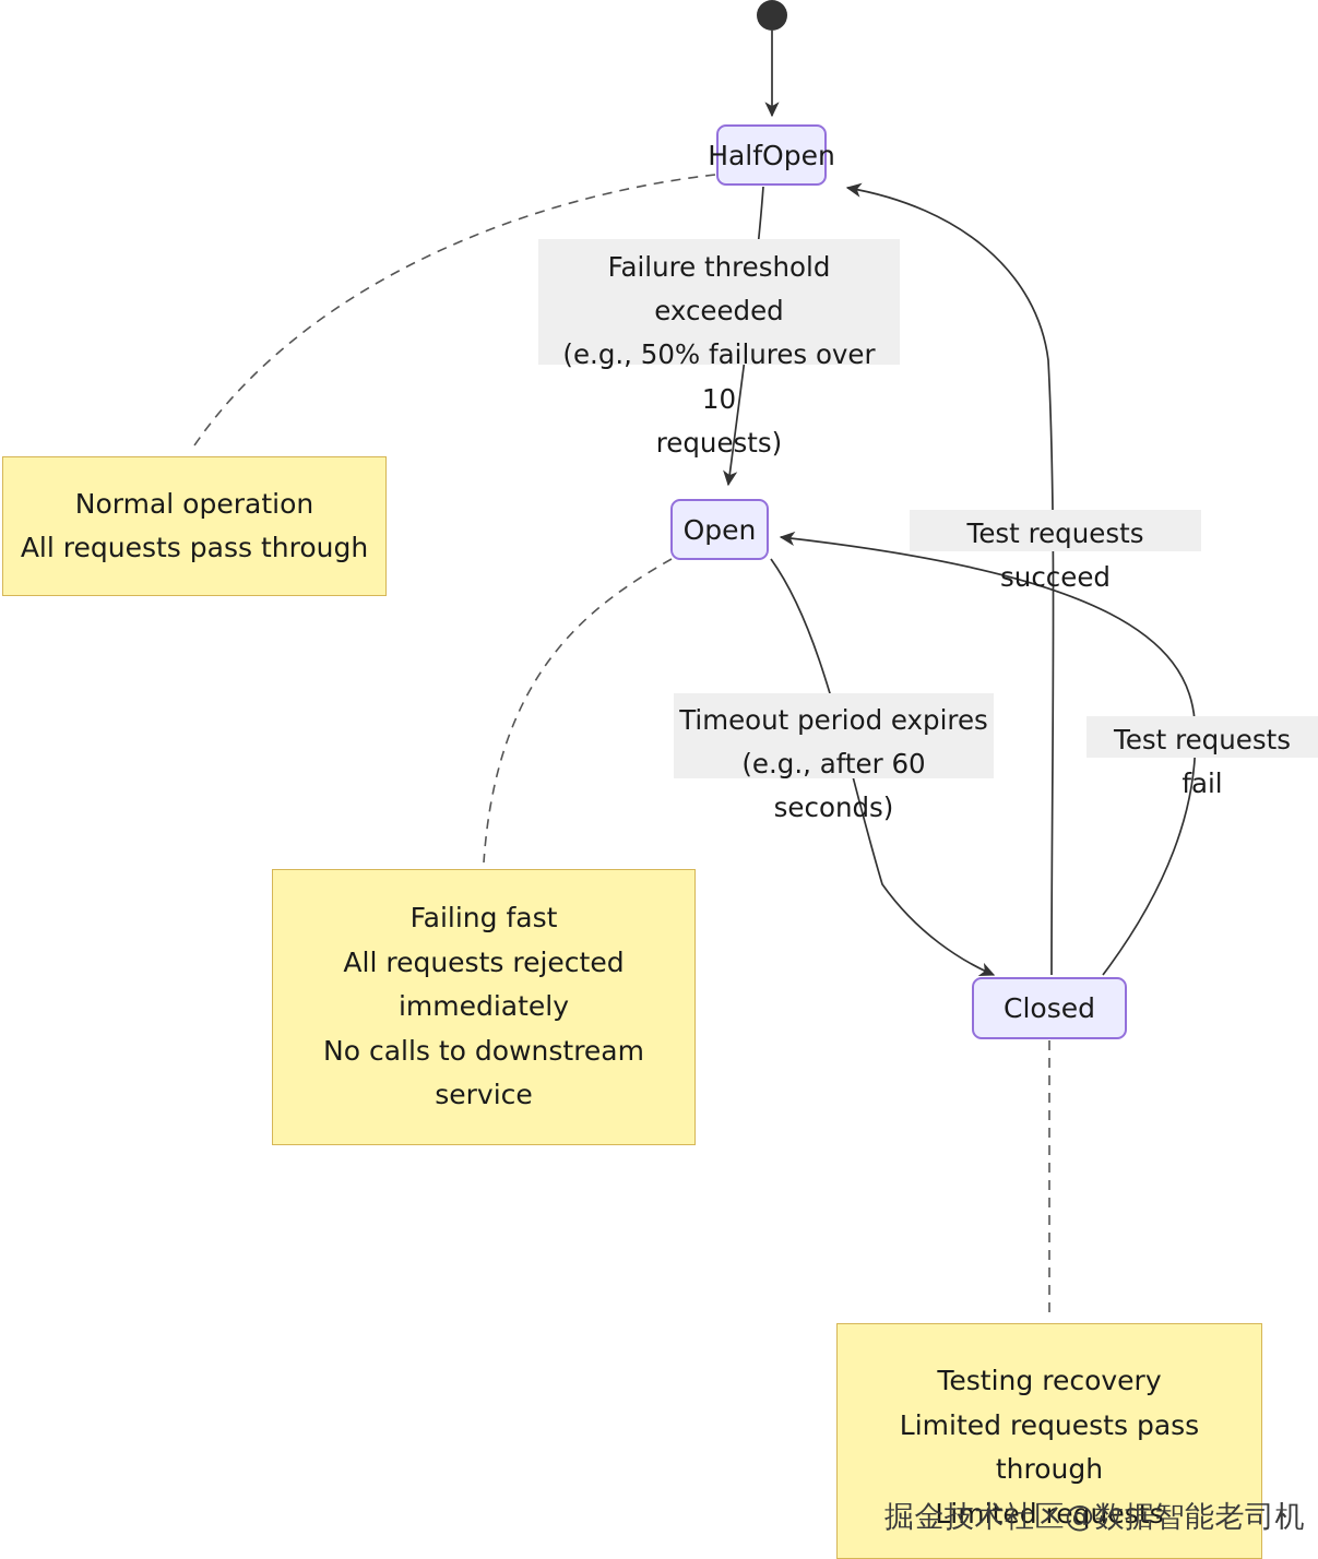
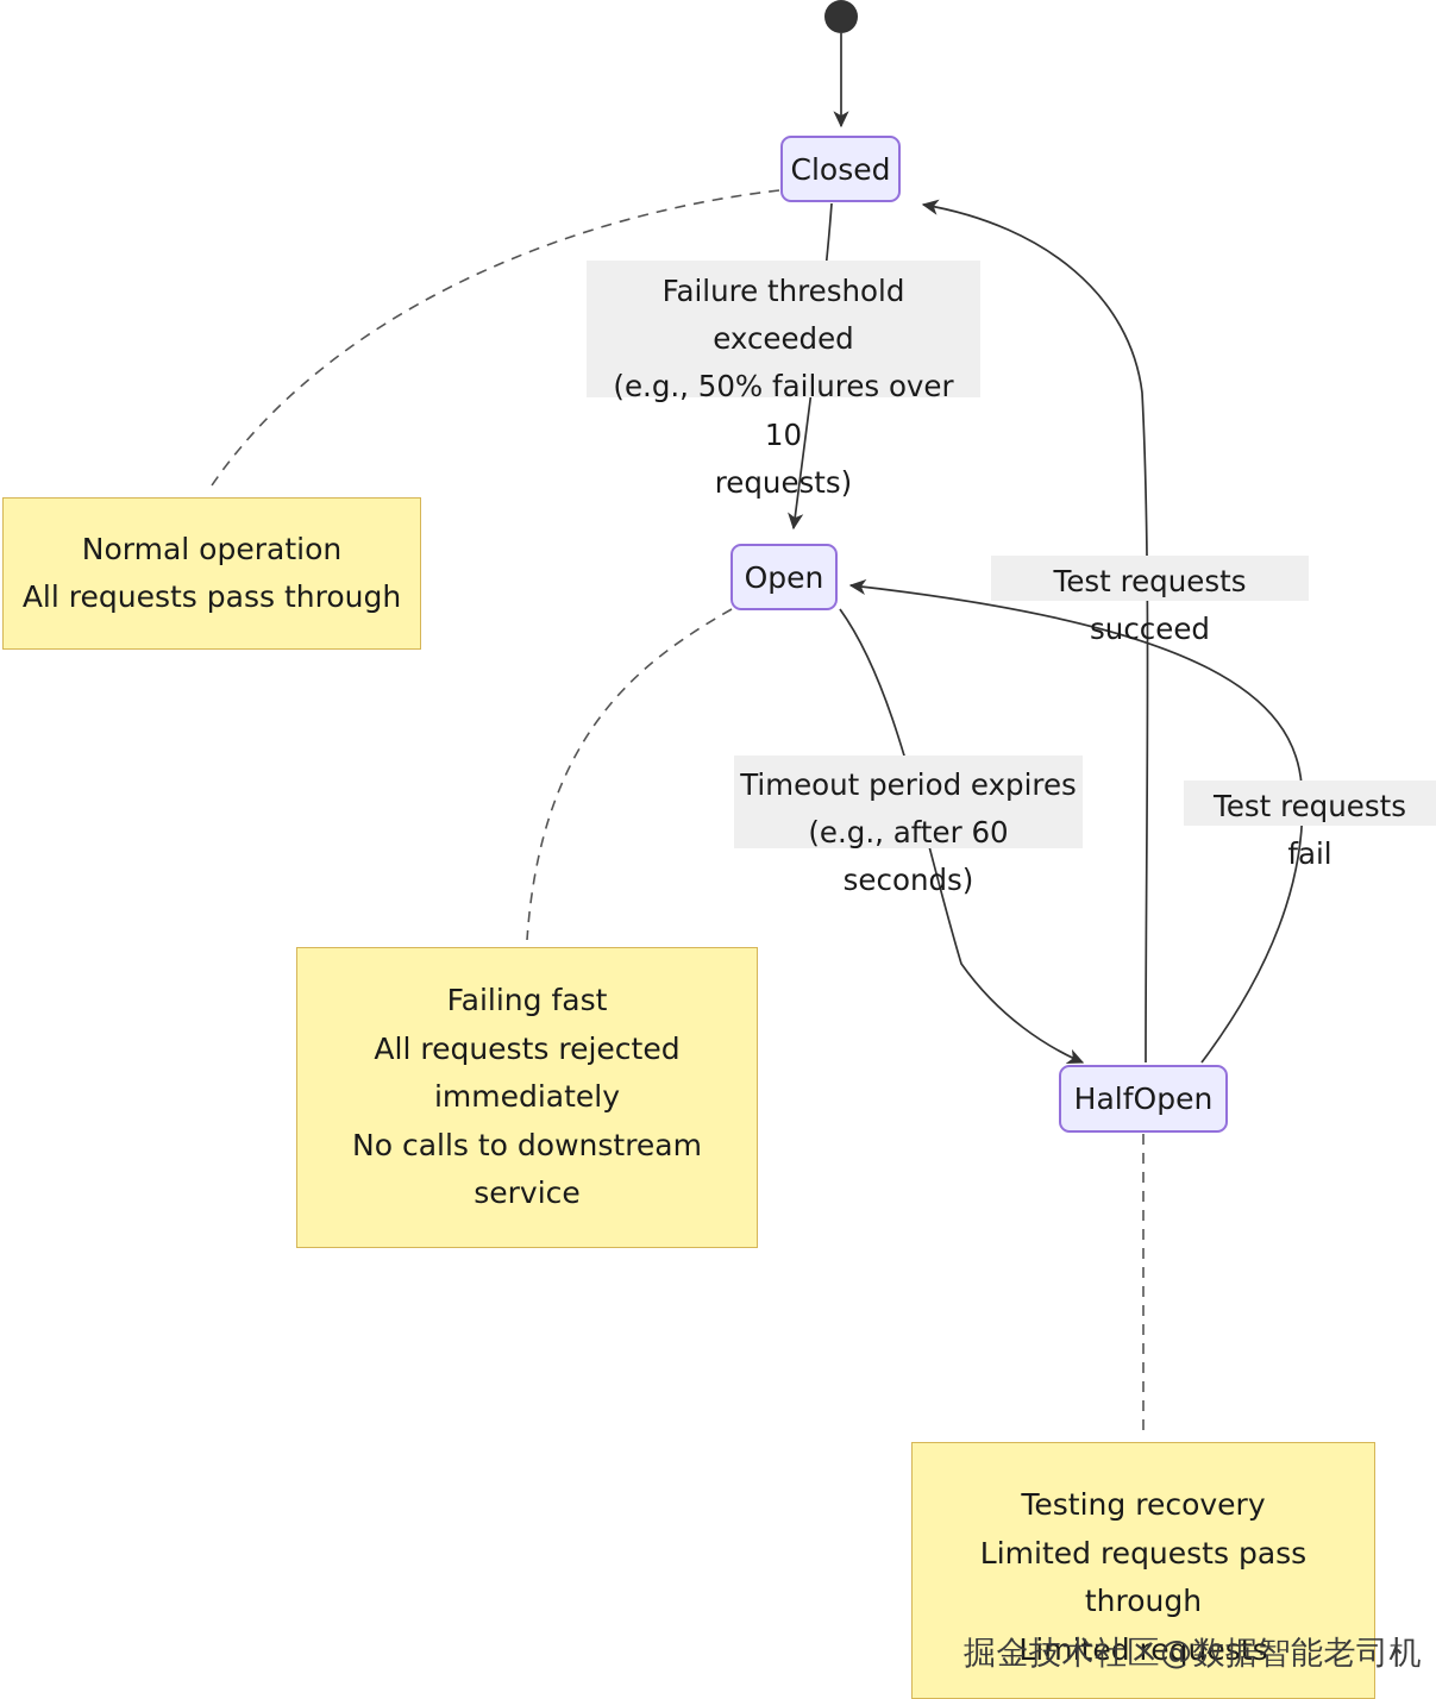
- HalfOpen
+ Closed
  Open
- Closed
+ HalfOpen
  Failure threshold exceeded
  (e.g., 50% failures over 10
  requests)
  Timeout period expires
  (e.g., after 60 seconds)
  Test requests succeed
  Test requests fail
  Normal operation
  All requests pass through
  Failing fast
  All requests rejected
  immediately
  No calls to downstream
  service
  Testing recovery
  Limited requests pass
  through
  Limited requests
  掘金技术社区@数据智能老司机
